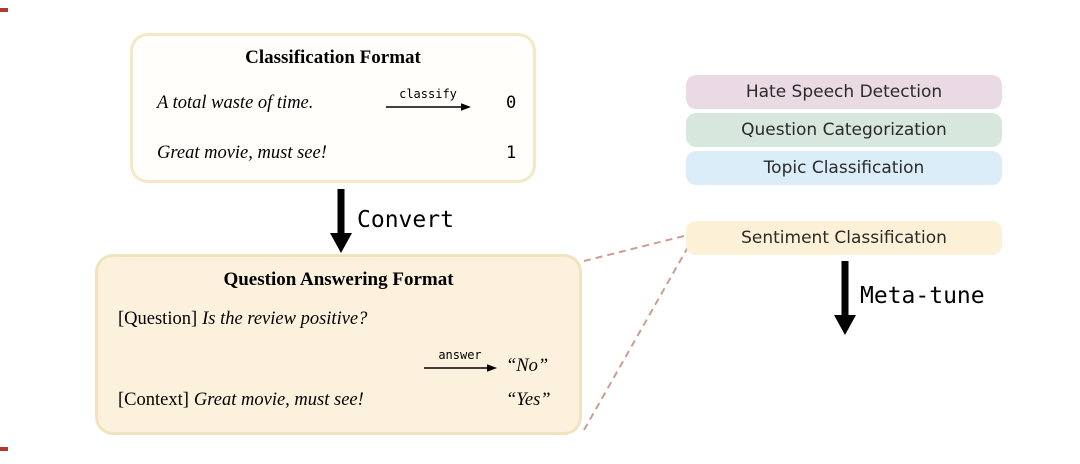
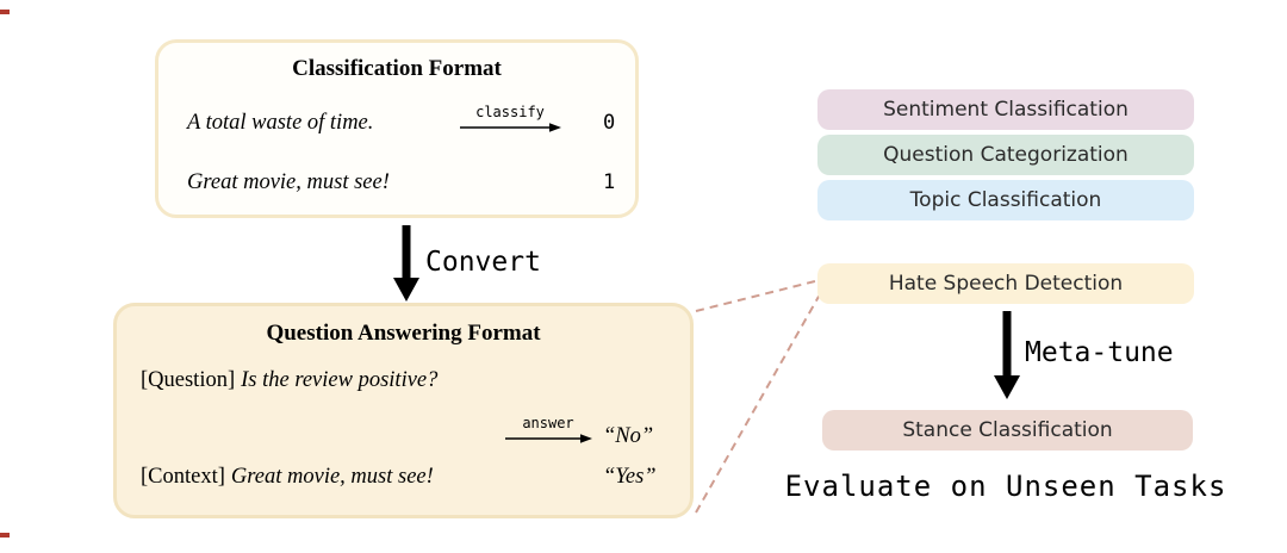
  Classification Format
  A total waste of time.
  classify
  0
  Great movie, must see!
  1
  Convert
  Question Answering Format
  [Question] Is the review positive?
  answer
  “No”
  [Context] Great movie, must see!
  “Yes”
- Hate Speech Detection
+ Sentiment Classification
  Question Categorization
  Topic Classification
- Sentiment Classification
+ Hate Speech Detection
  Meta-tune
+ Stance Classification
+ Evaluate on Unseen Tasks
